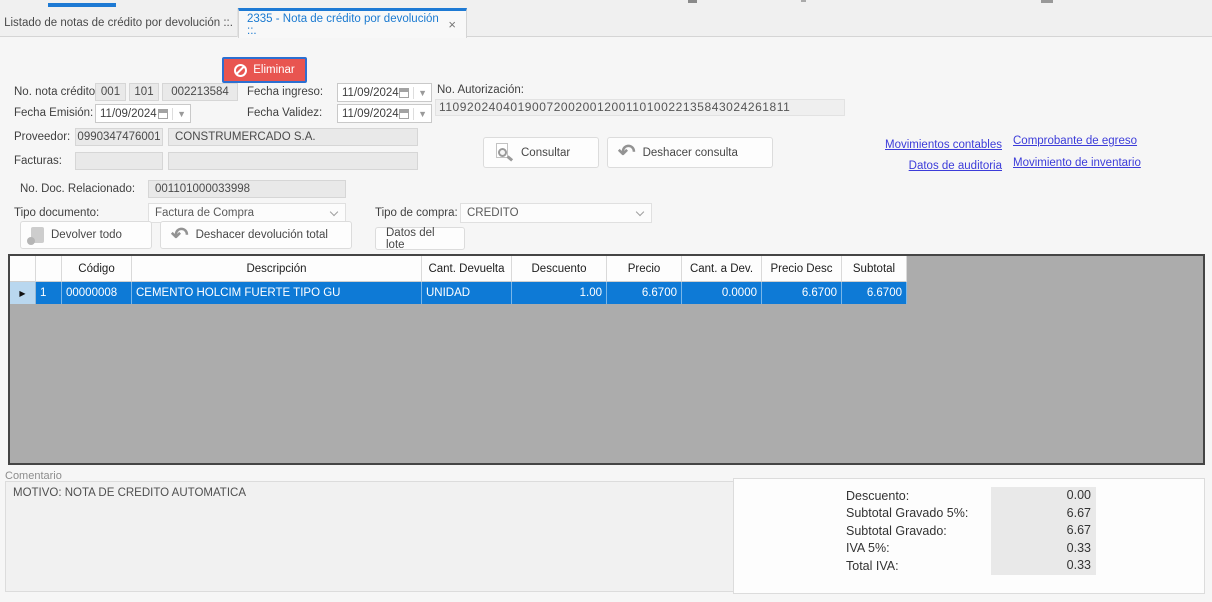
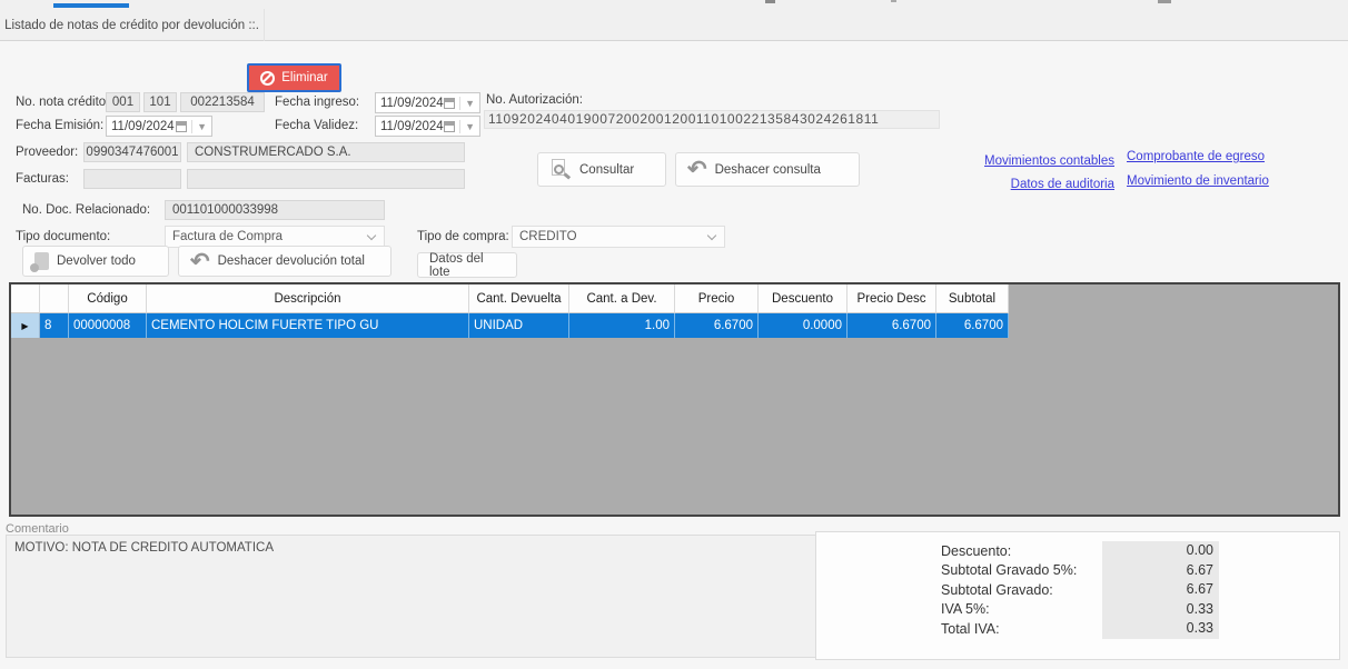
  Listado de notas de crédito por devolución ::.
- 2335 - Nota de crédito por devolución ::.
- ×
  Eliminar
  No. nota crédito
  001
  101
  002213584
  Fecha ingreso:
  11/09/2024
  ▼
  Fecha Emisión:
  11/09/2024
  ▼
  Fecha Validez:
  11/09/2024
  ▼
  No. Autorización:
  1109202404019007200200120011010022135843024261811
  Proveedor:
  0990347476001
  CONSTRUMERCADO S.A.
  Facturas:
  Consultar
  ↶
  Deshacer consulta
  Movimientos contables
  Comprobante de egreso
  Datos de auditoria
  Movimiento de inventario
  No. Doc. Relacionado:
  001101000033998
  Tipo documento:
  Factura de Compra
  Tipo de compra:
  CREDITO
  Devolver todo
  ↶
  Deshacer devolución total
  Datos del lote
  Código
  Descripción
  Cant. Devuelta
- Descuento
+ Cant. a Dev.
  Precio
- Cant. a Dev.
+ Descuento
  Precio Desc
  Subtotal
  ▶
- 1
+ 8
  00000008
  CEMENTO HOLCIM FUERTE TIPO GU
  UNIDAD
  1.00
  6.6700
  0.0000
  6.6700
  6.6700
  Comentario
  MOTIVO: NOTA DE CREDITO AUTOMATICA
  Descuento:
  0.00
  Subtotal Gravado 5%:
  6.67
  Subtotal Gravado:
  6.67
  IVA 5%:
  0.33
  Total IVA:
  0.33
